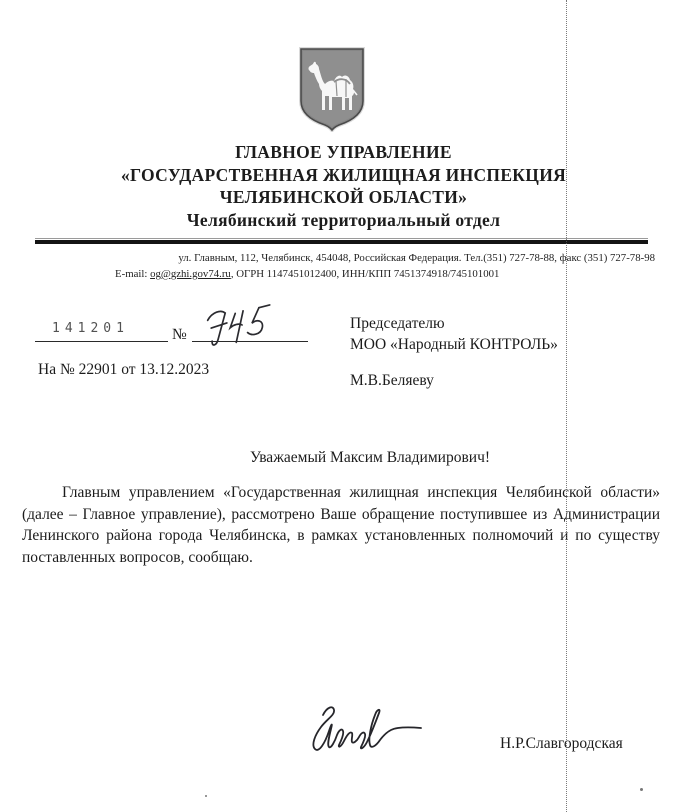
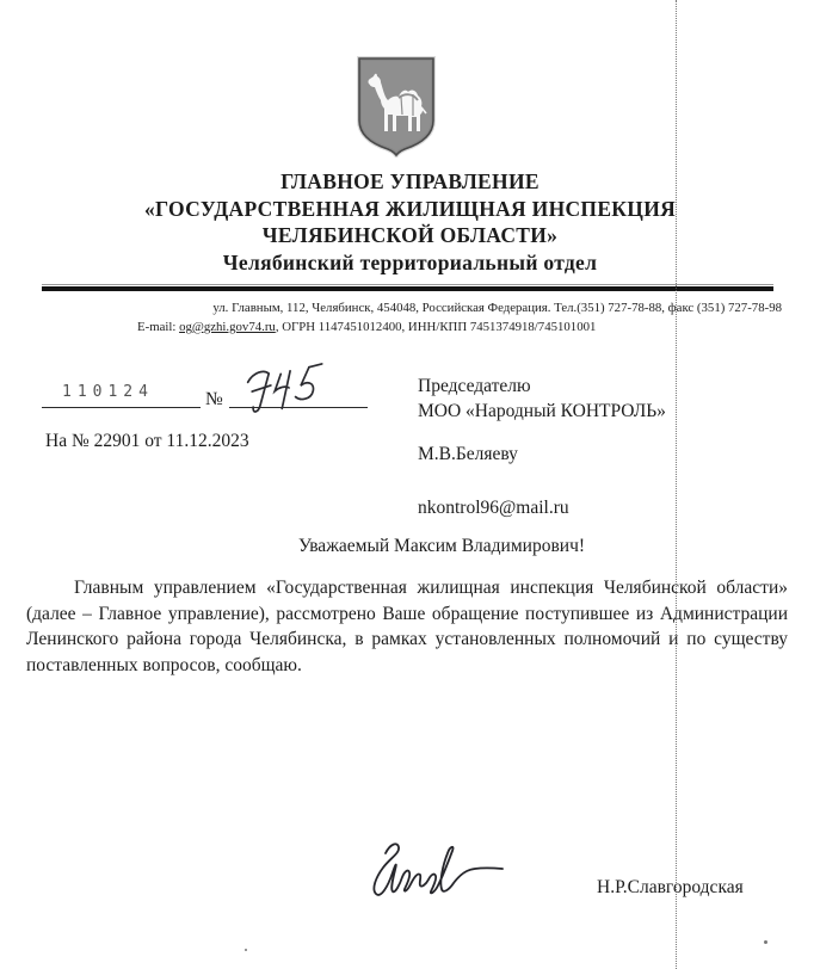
  ГЛАВНОЕ УПРАВЛЕНИЕ
  «ГОСУДАРСТВЕННАЯ ЖИЛИЩНАЯ ИНСПЕКЦИЯ
  ЧЕЛЯБИНСКОЙ ОБЛАСТИ»
  Челябинский территориальный отдел
  ул. Главным, 112, Челябинск, 454048, Российская Федерация. Тел.(351) 727-78-88, факс (351) 727-78-98
  E-mail: og@gzhi.gov74.ru, ОГРН 1147451012400, ИНН/КПП 7451374918/745101001
- 141201
+ 110124
  №
- На № 22901 от 13.12.2023
+ На № 22901 от 11.12.2023
  Председателю
  МОО «Народный КОНТРОЛЬ»
  М.В.Беляеву
+ nkontrol96@mail.ru
  Уважаемый Максим Владимирович!
  Главным управлением «Государственная жилищная инспекция Челябинской области» (далее – Главное управление), рассмотрено Ваше обращение поступившее из Администрации Ленинского района города Челябинска, в рамках установленных полномочий и по существу поставленных вопросов, сообщаю.
  Н.Р.Славгородская
